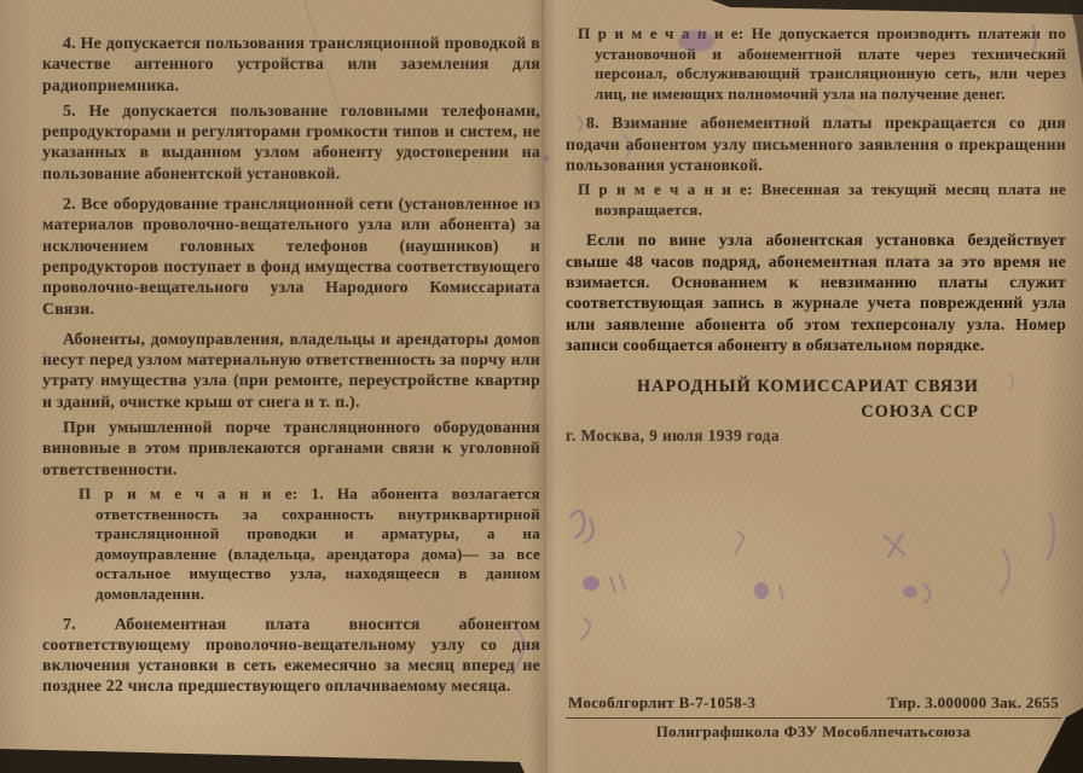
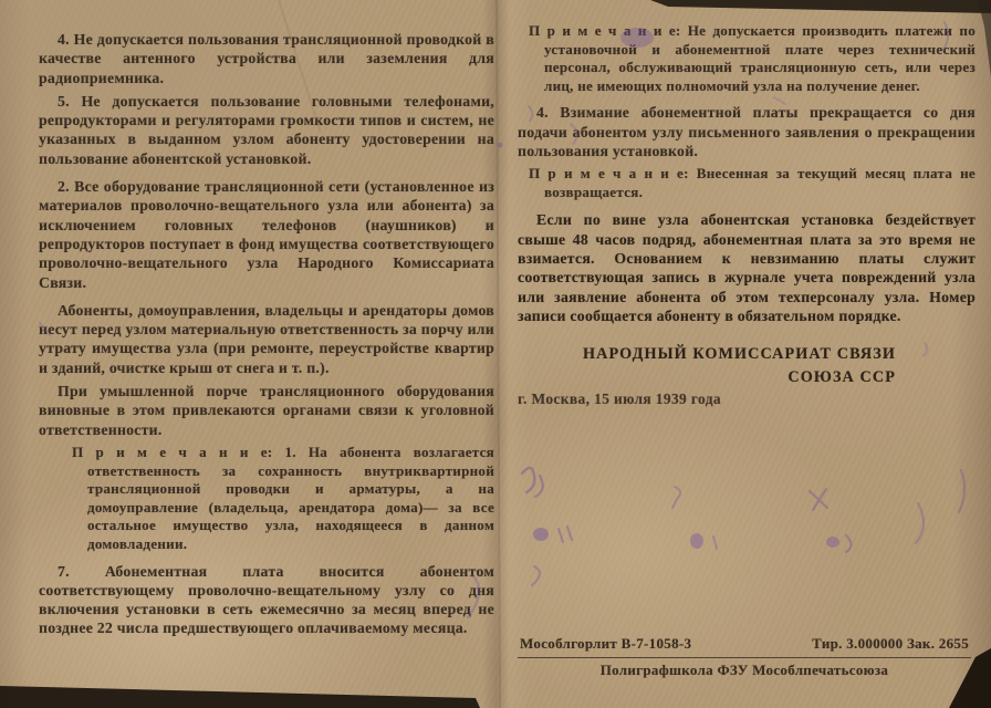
  4. Не допускается пользования трансляционной проводкой в качестве антенного устройства или заземления для радиоприемника.
  5. Не допускается пользование головными телефонами, репродукторами и регуляторами громкости типов и систем, не указанных в выданном узлом абоненту удостоверении на пользование абонентской установкой.
  2. Все оборудование трансляционной сети (установленное из материалов проволочно-вещательного узла или абонента) за исключением головных телефонов (наушников) и репродукторов поступает в фонд имущества соответствующего проволочно-вещательного узла Народного Комиссариата Связи.
  Абоненты, домоуправления, владельцы и арендаторы домов несут перед узлом материальную ответственность за порчу или утрату имущества узла (при ремонте, переустройстве квартир и зданий, очистке крыш от снега и т. п.).
  При умышленной порче трансляционного оборудования виновные в этом привлекаются органами связи к уголовной ответственности.
  П р и м е ч а н и е: 1. На абонента возлагается ответственность за сохранность внутриквартирной трансляционной проводки и арматуры, а на домоуправление (владельца, арендатора дома)— за все остальное имущество узла, находящееся в данном домовладении.
  7. Абонементная плата вносится абонентом соответствующему проволочно-вещательному узлу со дня включения установки в сеть ежемесячно за месяц вперед не позднее 22 числа предшествующего оплачиваемому месяца.
  П р и м е ч а н и е: Не допускается производить платежи по установочной и абонементной плате через технический персонал, обслуживающий трансляционную сеть, или через лиц, не имеющих полномочий узла на получение денег.
- 8. Взимание абонементной платы прекращается со дня подачи абонентом узлу письменного заявления о прекращении пользования установкой.
+ 4. Взимание абонементной платы прекращается со дня подачи абонентом узлу письменного заявления о прекращении пользования установкой.
  П р и м е ч а н и е: Внесенная за текущий месяц плата не возвращается.
  Если по вине узла абонентская установка бездействует свыше 48 часов подряд, абонементная плата за это время не взимается. Основанием к невзиманию платы служит соответствующая запись в журнале учета повреждений узла или заявление абонента об этом техперсоналу узла. Номер записи сообщается абоненту в обязательном порядке.
  НАРОДНЫЙ КОМИССАРИАТ СВЯЗИ
  СОЮЗА ССР
- г. Москва, 9 июля 1939 года
+ г. Москва, 15 июля 1939 года
  Мособлгорлит В-7-1058-3
  Тир. 3.000000 Зак. 2655
  Полиграфшкола ФЗУ Мособлпечатьсоюза
